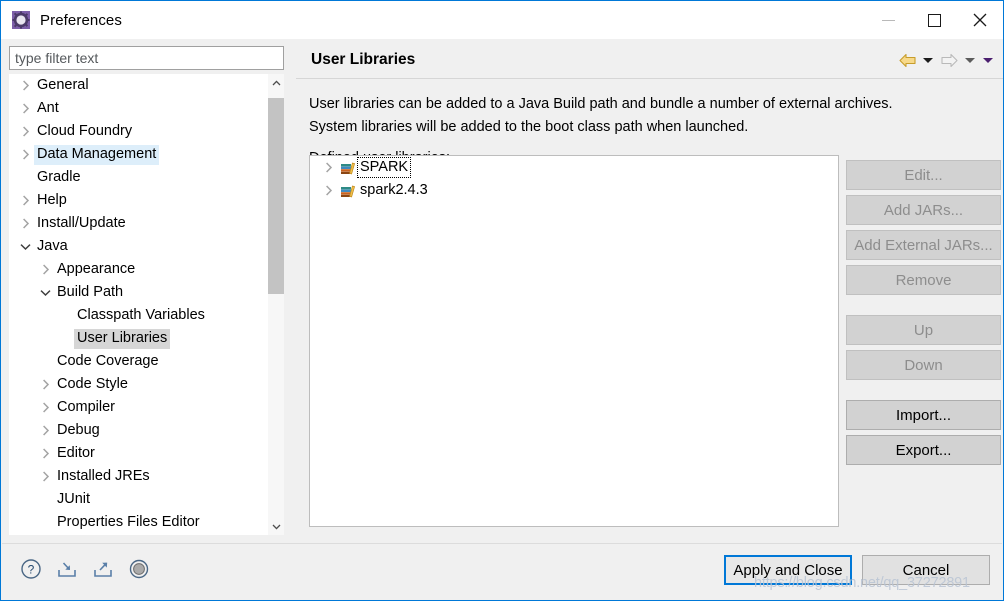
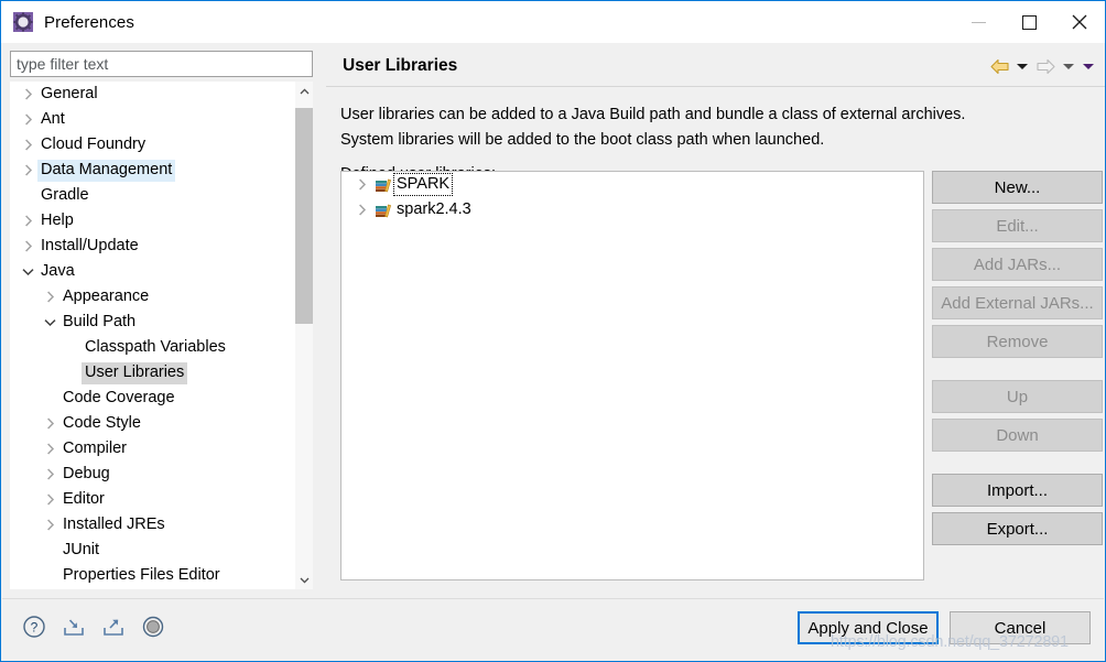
  Preferences
  type filter text
  General
  Ant
  Cloud Foundry
  Data Management
  Gradle
  Help
  Install/Update
  Java
  Appearance
  Build Path
  Classpath Variables
  User Libraries
  Code Coverage
  Code Style
  Compiler
  Debug
  Editor
  Installed JREs
  JUnit
  Properties Files Editor
  User Libraries
- User libraries can be added to a Java Build path and bundle a number of external archives.
+ User libraries can be added to a Java Build path and bundle a class of external archives.
  System libraries will be added to the boot class path when launched.
  SPARK
  spark2.4.3
+ New...
  Edit...
  Add JARs...
  Add External JARs...
  Remove
  Up
  Down
  Import...
  Export...
  ?
  Apply and Close
  Cancel
  https://blog.csdn.net/qq_37272891
